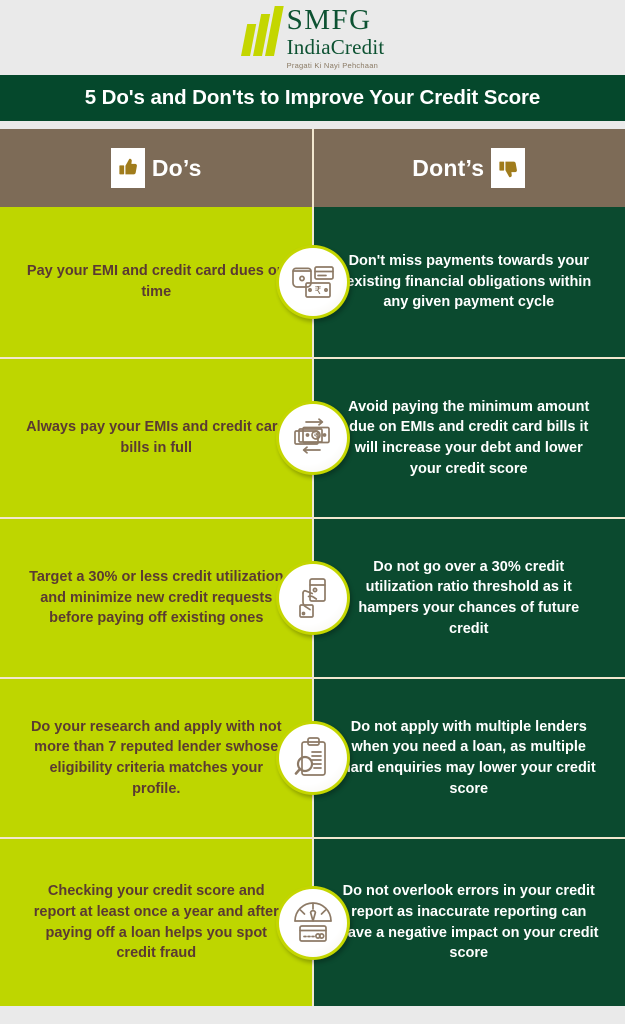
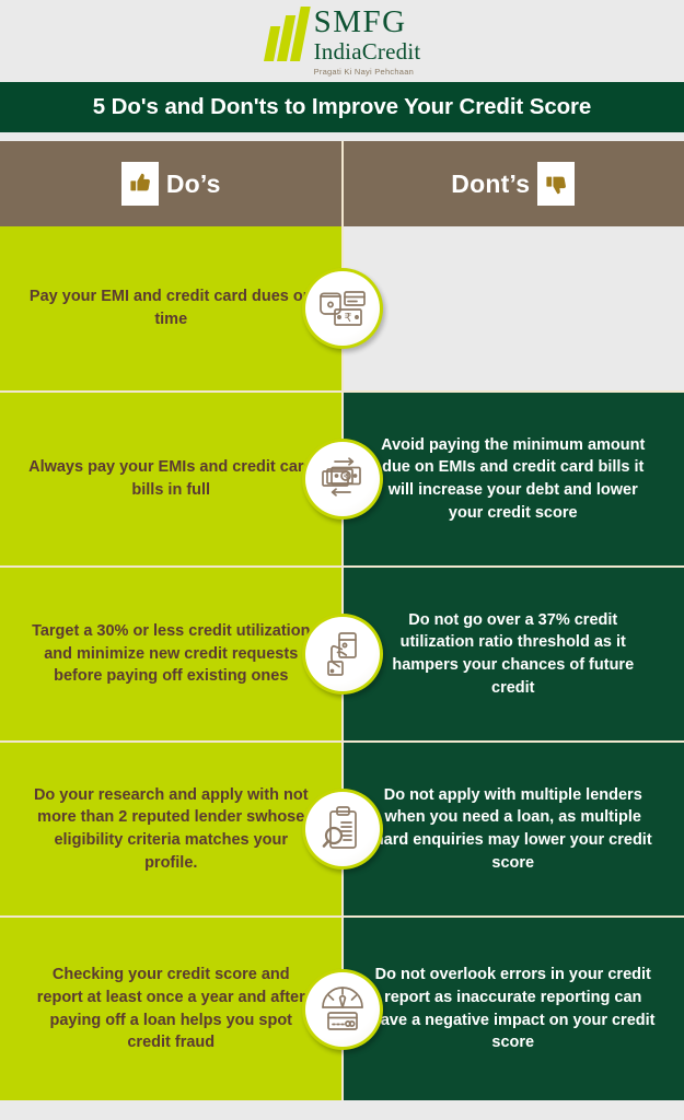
  SMFG
  IndiaCredit
  Pragati Ki Nayi Pehchaan
  5 Do's and Don'ts to Improve Your Credit Score
  Do’s
  Dont’s
  Pay your EMI and credit card dues o time
- Don't miss payments towards your existing financial obligations within any given payment cycle
  ₹
  Always pay your EMIs and credit car bills in full
  Avoid paying the minimum amount due on EMIs and credit card bills it will increase your debt and lower your credit score
  ₹
  Target a 30% or less credit utilization and minimize new credit requests before paying off existing ones
- Do not go over a 30% credit utilization ratio threshold as it hampers your chances of future credit
+ Do not go over a 37% credit utilization ratio threshold as it hampers your chances of future credit
- Do your research and apply with not more than 7 reputed lender swhose eligibility criteria matches your profile.
+ Do your research and apply with not more than 2 reputed lender swhose eligibility criteria matches your profile.
  Do not apply with multiple lenders when you need a loan, as multiple ard enquiries may lower your credit score
  Checking your credit score and report at least once a year and afte paying off a loan helps you spot credit fraud
  Do not overlook errors in your credit report as inaccurate reporting can ave a negative impact on your credit score
